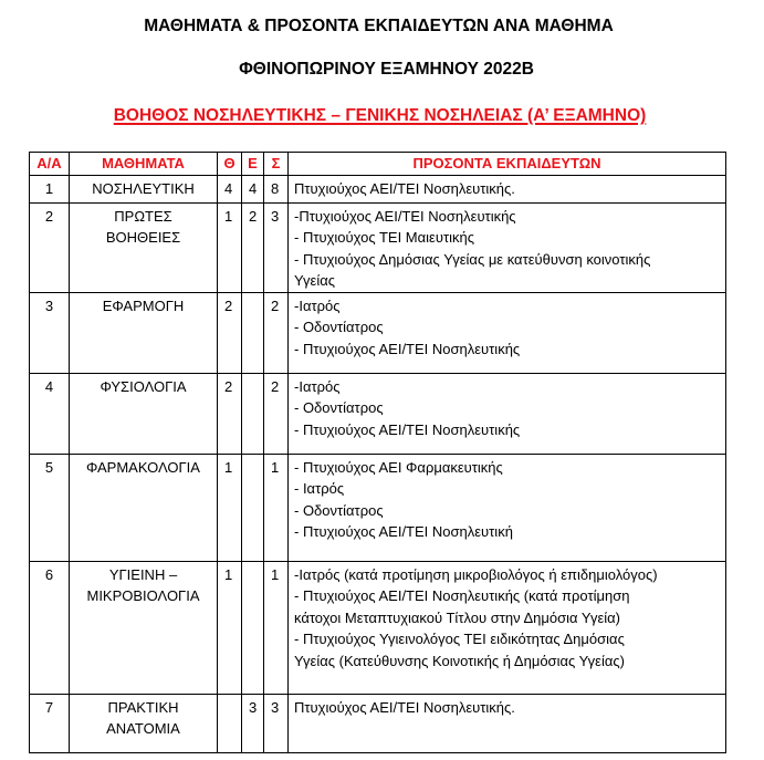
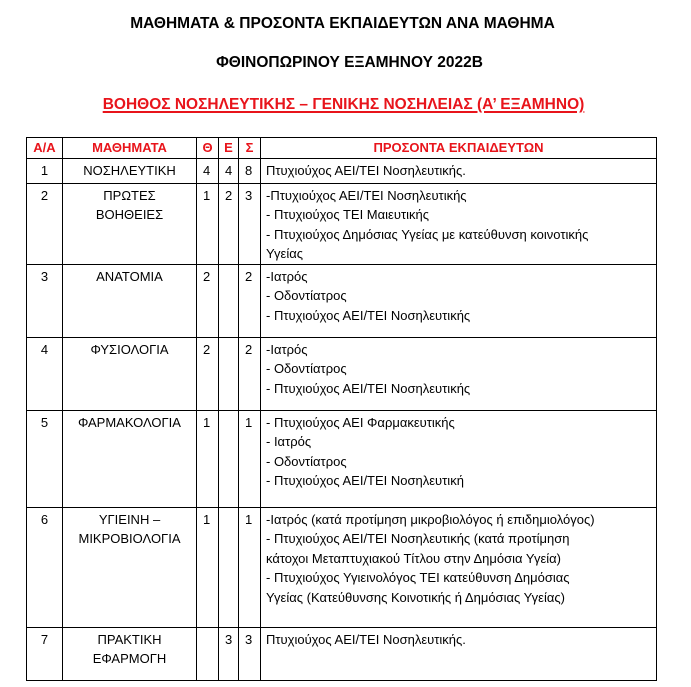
  ΜΑΘΗΜΑΤΑ & ΠΡΟΣΟΝΤΑ ΕΚΠΑΙΔΕΥΤΩΝ ΑΝΑ ΜΑΘΗΜΑ
  ΦΘΙΝΟΠΩΡΙΝΟΥ ΕΞΑΜΗΝΟΥ 2022Β
  ΒΟΗΘΟΣ ΝΟΣΗΛΕΥΤΙΚΗΣ – ΓΕΝΙΚΗΣ ΝΟΣΗΛΕΙΑΣ (Α’ ΕΞΑΜΗΝΟ)
  Α/Α	ΜΑΘΗΜΑΤΑ	Θ	Ε	Σ	ΠΡΟΣΟΝΤΑ ΕΚΠΑΙΔΕΥΤΩΝ
  1	ΝΟΣΗΛΕΥΤΙΚΗ	4	4	8	Πτυχιούχος ΑΕΙ/ΤΕΙ Νοσηλευτικής.
  2	ΠΡΩΤΕΣΒΟΗΘΕΙΕΣ	1	2	3	-Πτυχιούχος ΑΕΙ/ΤΕΙ Νοσηλευτικής- Πτυχιούχος ΤΕΙ Μαιευτικής- Πτυχιούχος Δημόσιας Υγείας με κατεύθυνση κοινοτικήςΥγείας
- 3	ΕΦΑΡΜΟΓΗ	2		2	-Ιατρός- Οδοντίατρος- Πτυχιούχος ΑΕΙ/ΤΕΙ Νοσηλευτικής
+ 3	ΑΝΑΤΟΜΙΑ	2		2	-Ιατρός- Οδοντίατρος- Πτυχιούχος ΑΕΙ/ΤΕΙ Νοσηλευτικής
  4	ΦΥΣΙΟΛΟΓΙΑ	2		2	-Ιατρός- Οδοντίατρος- Πτυχιούχος ΑΕΙ/ΤΕΙ Νοσηλευτικής
  5	ΦΑΡΜΑΚΟΛΟΓΙΑ	1		1	- Πτυχιούχος ΑΕΙ Φαρμακευτικής- Ιατρός- Οδοντίατρος- Πτυχιούχος ΑΕΙ/ΤΕΙ Νοσηλευτική
- 6	ΥΓΙΕΙΝΗ –ΜΙΚΡΟΒΙΟΛΟΓΙΑ	1		1	-Ιατρός (κατά προτίμηση μικροβιολόγος ή επιδημιολόγος)- Πτυχιούχος ΑΕΙ/ΤΕΙ Νοσηλευτικής (κατά προτίμησηκάτοχοι Μεταπτυχιακού Τίτλου στην Δημόσια Υγεία)- Πτυχιούχος Υγιεινολόγος ΤΕΙ ειδικότητας ΔημόσιαςΥγείας (Κατεύθυνσης Κοινοτικής ή Δημόσιας Υγείας)
+ 6	ΥΓΙΕΙΝΗ –ΜΙΚΡΟΒΙΟΛΟΓΙΑ	1		1	-Ιατρός (κατά προτίμηση μικροβιολόγος ή επιδημιολόγος)- Πτυχιούχος ΑΕΙ/ΤΕΙ Νοσηλευτικής (κατά προτίμησηκάτοχοι Μεταπτυχιακού Τίτλου στην Δημόσια Υγεία)- Πτυχιούχος Υγιεινολόγος ΤΕΙ κατεύθυνση ΔημόσιαςΥγείας (Κατεύθυνσης Κοινοτικής ή Δημόσιας Υγείας)
- 7	ΠΡΑΚΤΙΚΗΑΝΑΤΟΜΙΑ		3	3	Πτυχιούχος ΑΕΙ/ΤΕΙ Νοσηλευτικής.
+ 7	ΠΡΑΚΤΙΚΗΕΦΑΡΜΟΓΗ		3	3	Πτυχιούχος ΑΕΙ/ΤΕΙ Νοσηλευτικής.
